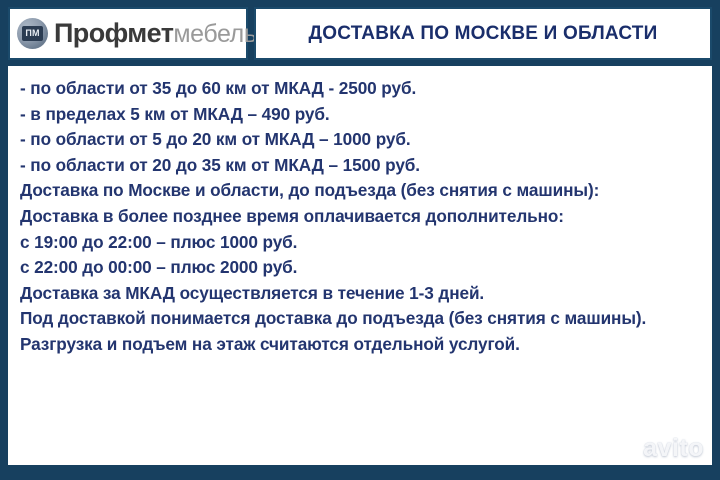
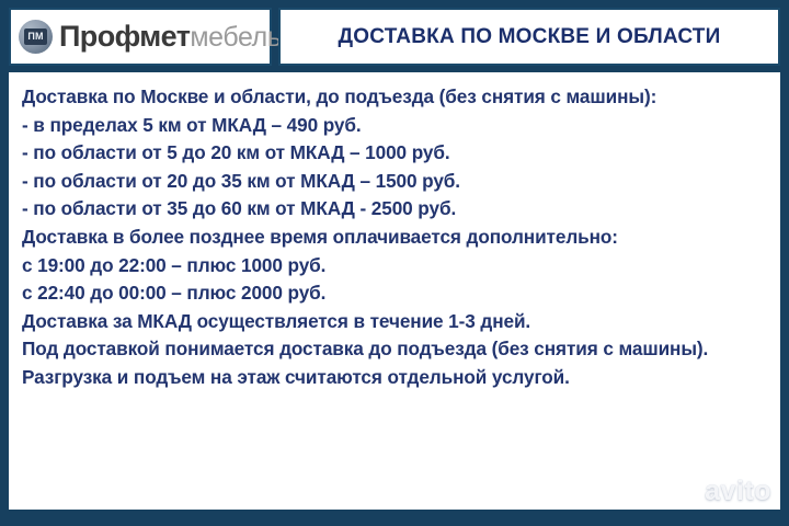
  ПМ
  Профмет
  мебель
  ДОСТАВКА ПО МОСКВЕ И ОБЛАСТИ
- - по области от 35 до 60 км от МКАД - 2500 руб.
+ Доставка по Москве и области, до подъезда (без снятия с машины):
  - в пределах 5 км от МКАД – 490 руб.
  - по области от 5 до 20 км от МКАД – 1000 руб.
  - по области от 20 до 35 км от МКАД – 1500 руб.
- Доставка по Москве и области, до подъезда (без снятия с машины):
+ - по области от 35 до 60 км от МКАД - 2500 руб.
  Доставка в более позднее время оплачивается дополнительно:
  с 19:00 до 22:00 – плюс 1000 руб.
- с 22:00 до 00:00 – плюс 2000 руб.
+ с 22:40 до 00:00 – плюс 2000 руб.
  Доставка за МКАД осуществляется в течение 1-3 дней.
  Под доставкой понимается доставка до подъезда (без снятия с машины). Разгрузка и подъем на этаж считаются отдельной услугой.
  avito
